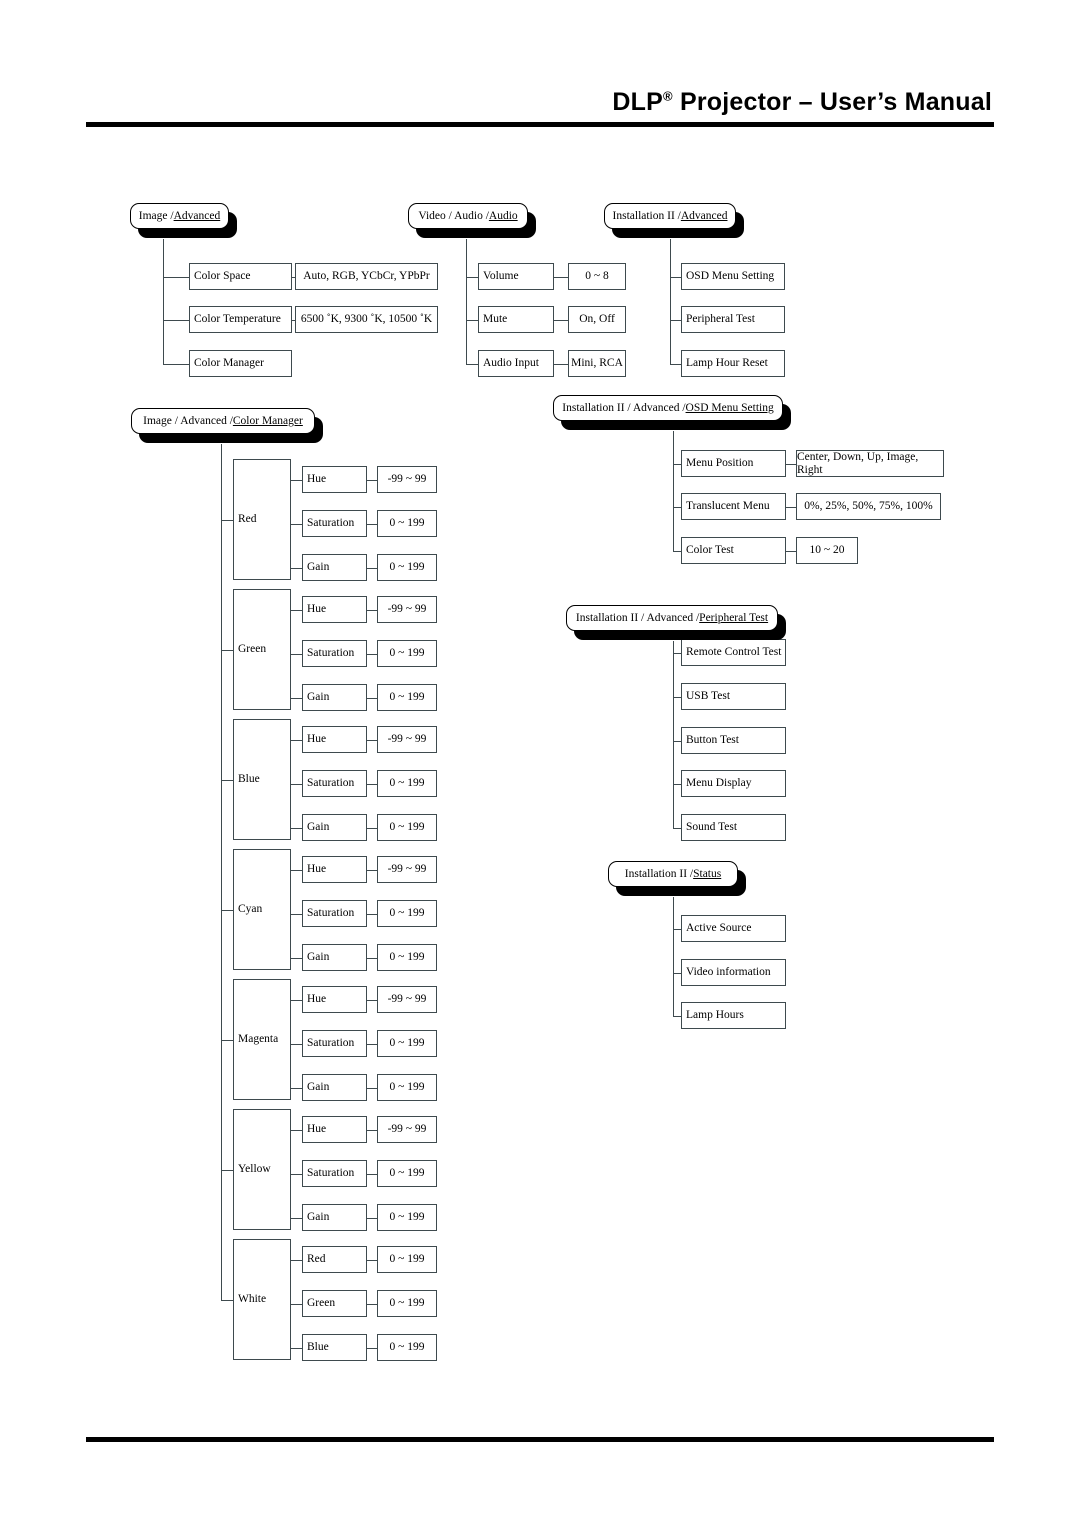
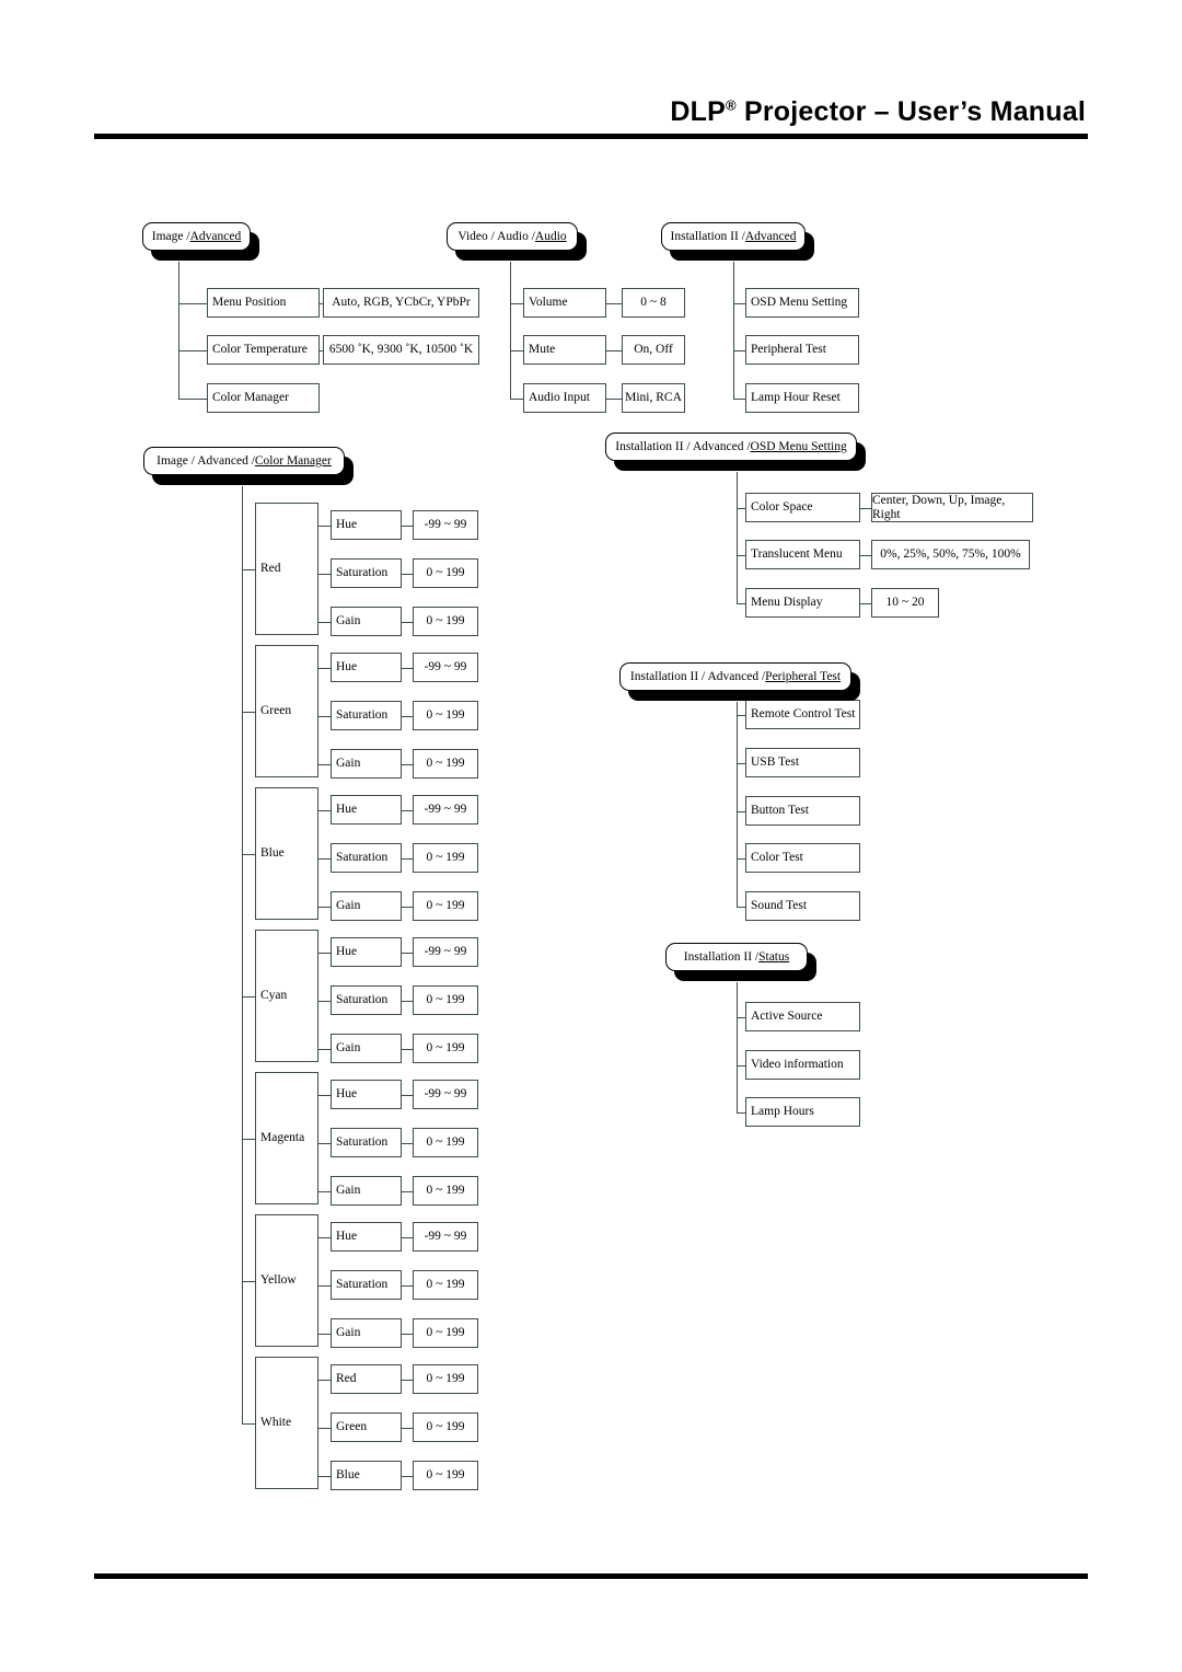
  DLP® Projector – User’s Manual
  Image /
  Advanced
- Color Space
+ Menu Position
  Auto, RGB, YCbCr, YPbPr
  Color Temperature
  6500 ˚K, 9300 ˚K, 10500 ˚K
  Color Manager
  Video / Audio /
  Audio
  Volume
  0 ~ 8
  Mute
  On, Off
  Audio Input
  Mini, RCA
  Installation II /
  Advanced
  OSD Menu Setting
  Peripheral Test
  Lamp Hour Reset
  Installation II / Advanced /
  OSD Menu Setting
- Menu Position
+ Color Space
  Center, Down, Up, Image, Right
  Translucent Menu
  0%, 25%, 50%, 75%, 100%
- Color Test
+ Menu Display
  10 ~ 20
  Installation II / Advanced /
  Peripheral Test
  Remote Control Test
  USB Test
  Button Test
- Menu Display
+ Color Test
  Sound Test
  Installation II /
  Status
  Active Source
  Video information
  Lamp Hours
  Image / Advanced /
  Color Manager
  Red
  Hue
  -99 ~ 99
  Saturation
  0 ~ 199
  Gain
  0 ~ 199
  Green
  Hue
  -99 ~ 99
  Saturation
  0 ~ 199
  Gain
  0 ~ 199
  Blue
  Hue
  -99 ~ 99
  Saturation
  0 ~ 199
  Gain
  0 ~ 199
  Cyan
  Hue
  -99 ~ 99
  Saturation
  0 ~ 199
  Gain
  0 ~ 199
  Magenta
  Hue
  -99 ~ 99
  Saturation
  0 ~ 199
  Gain
  0 ~ 199
  Yellow
  Hue
  -99 ~ 99
  Saturation
  0 ~ 199
  Gain
  0 ~ 199
  White
  Red
  0 ~ 199
  Green
  0 ~ 199
  Blue
  0 ~ 199
